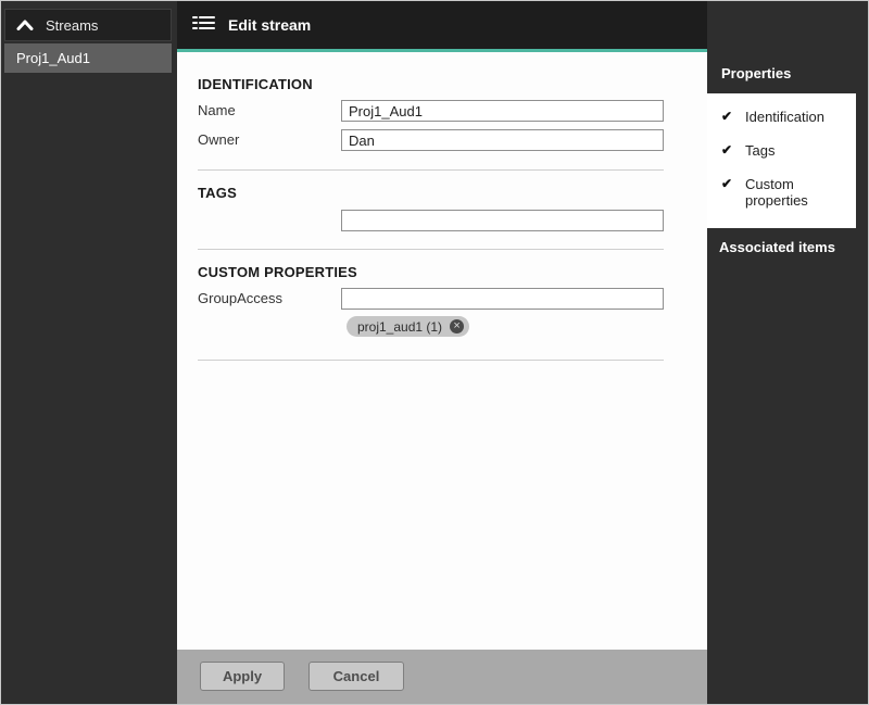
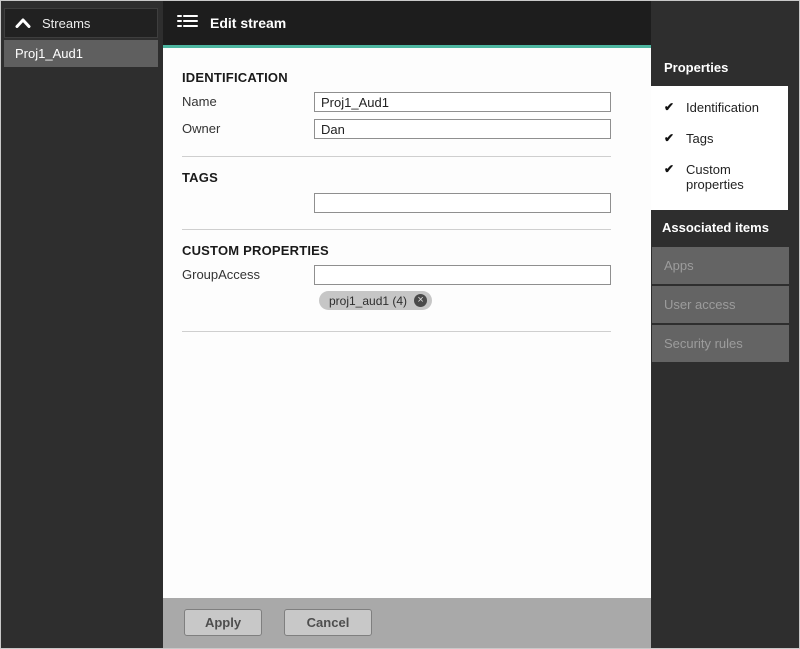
  Streams
  Proj1_Aud1
  Edit stream
  IDENTIFICATION
  Name
  Proj1_Aud1
  Owner
  Dan
  TAGS
  CUSTOM PROPERTIES
  GroupAccess
- proj1_aud1 (1)
+ proj1_aud1 (4)
  ×
  Apply
  Cancel
  Properties
  ✔
  Identification
  ✔
  Tags
  ✔
  Custom properties
  Associated items
+ Apps
+ User access
+ Security rules
